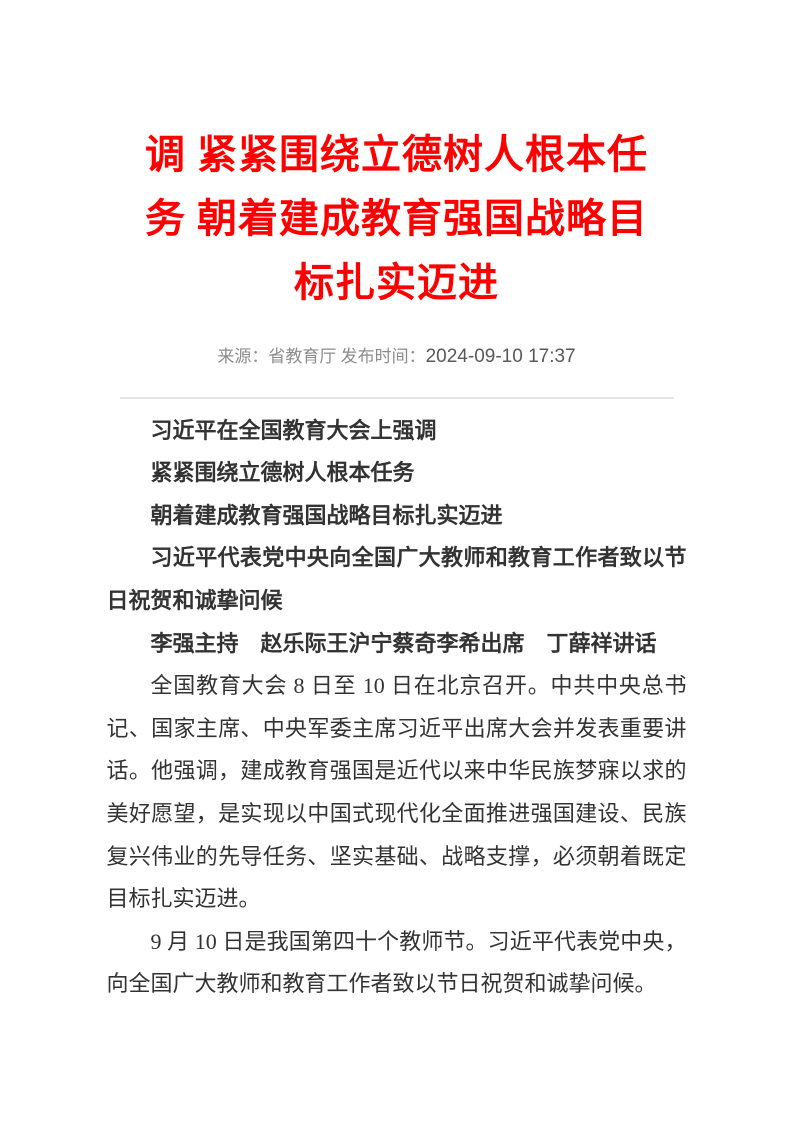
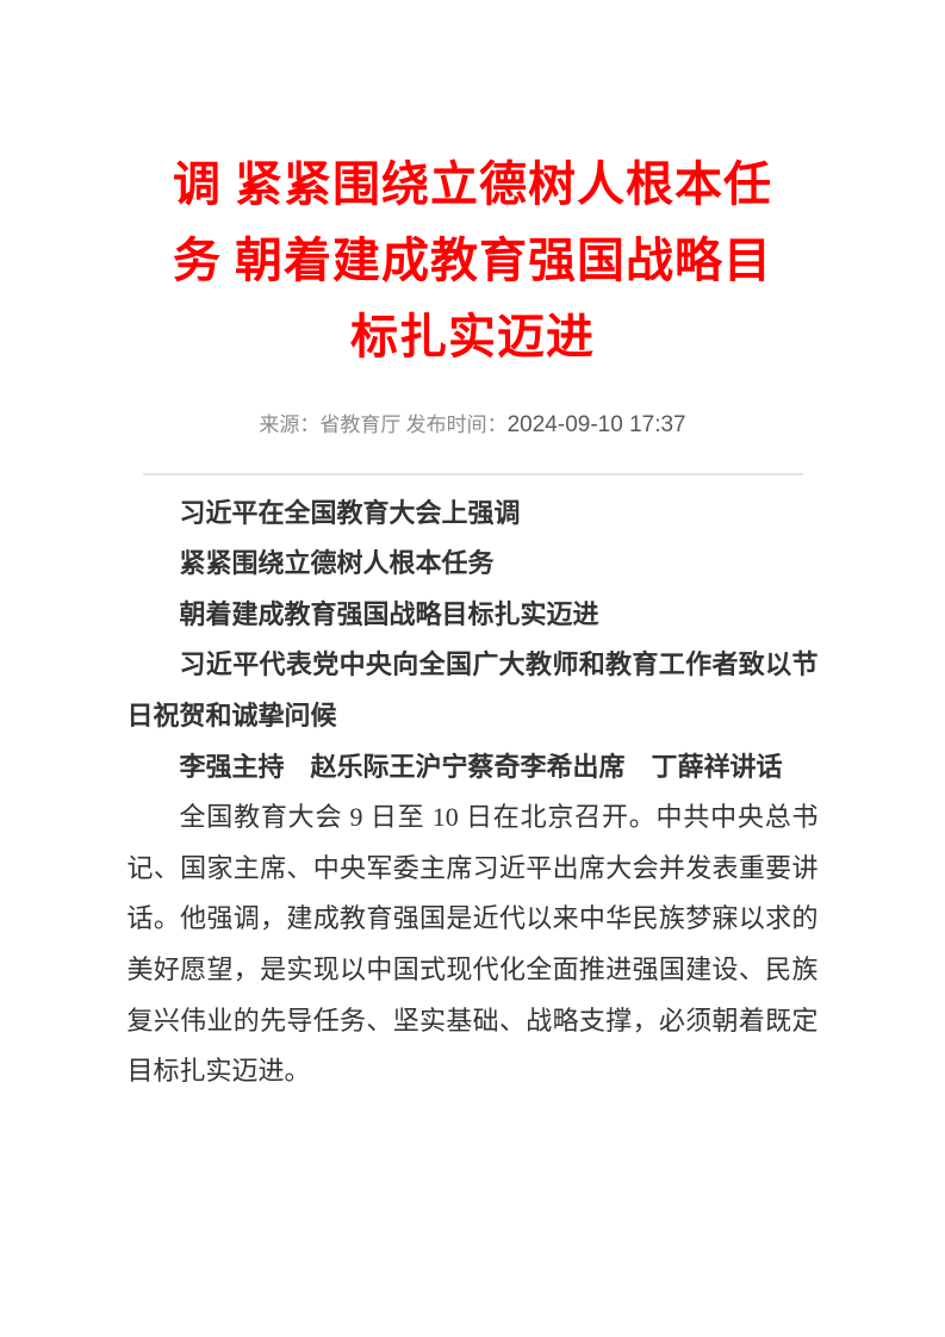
  调 紧紧围绕立德树人根本任
  务 朝着建成教育强国战略目
  标扎实迈进
  来源：省教育厅 发布时间：2024-09-10 17:37
  习近平在全国教育大会上强调
  紧紧围绕立德树人根本任务
  朝着建成教育强国战略目标扎实迈进
  习近平代表党中央向全国广大教师和教育工作者致以节日祝贺和诚挚问候
  李强主持 赵乐际王沪宁蔡奇李希出席 丁薛祥讲话
- 全国教育大会 8 日至 10 日在北京召开。中共中央总书记、国家主席、中央军委主席习近平出席大会并发表重要讲话。他强调，建成教育强国是近代以来中华民族梦寐以求的美好愿望，是实现以中国式现代化全面推进强国建设、民族复兴伟业的先导任务、坚实基础、战略支撑，必须朝着既定目标扎实迈进。
+ 全国教育大会 9 日至 10 日在北京召开。中共中央总书记、国家主席、中央军委主席习近平出席大会并发表重要讲话。他强调，建成教育强国是近代以来中华民族梦寐以求的美好愿望，是实现以中国式现代化全面推进强国建设、民族复兴伟业的先导任务、坚实基础、战略支撑，必须朝着既定目标扎实迈进。
- 9 月 10 日是我国第四十个教师节。习近平代表党中央，向全国广大教师和教育工作者致以节日祝贺和诚挚问候。
